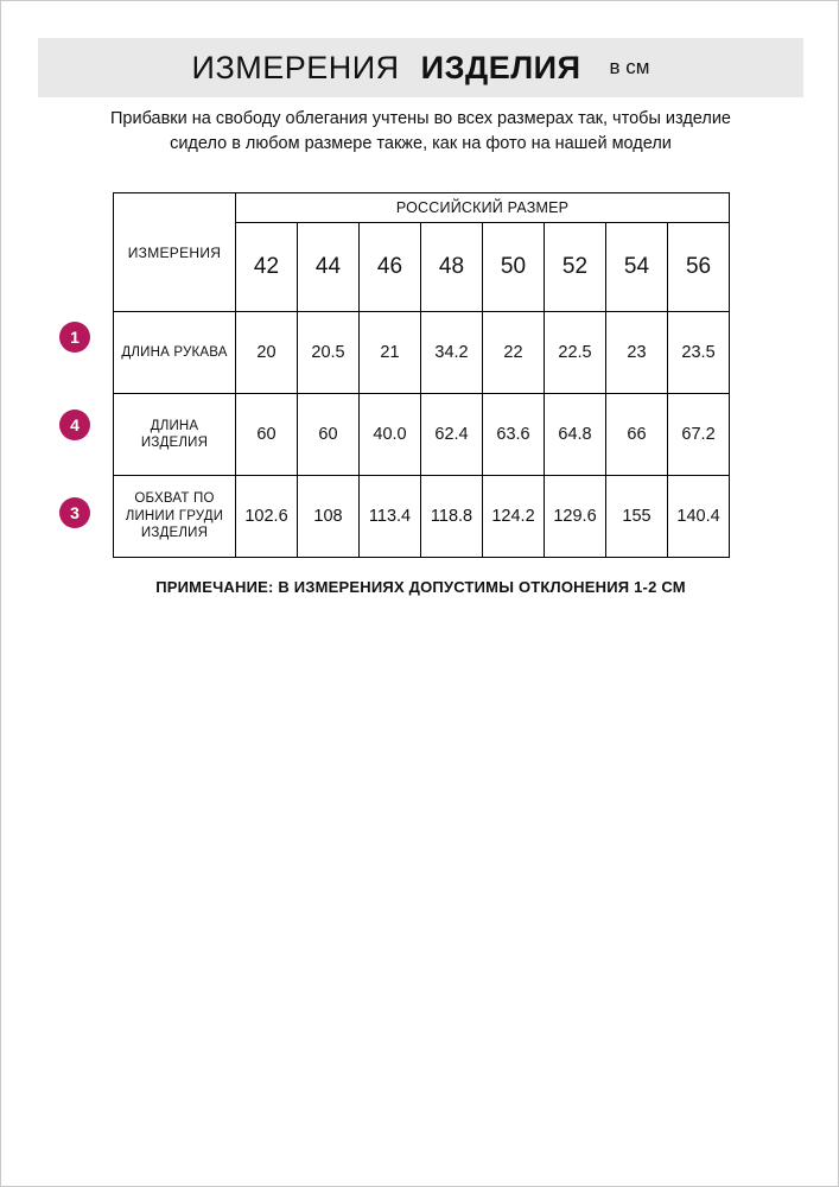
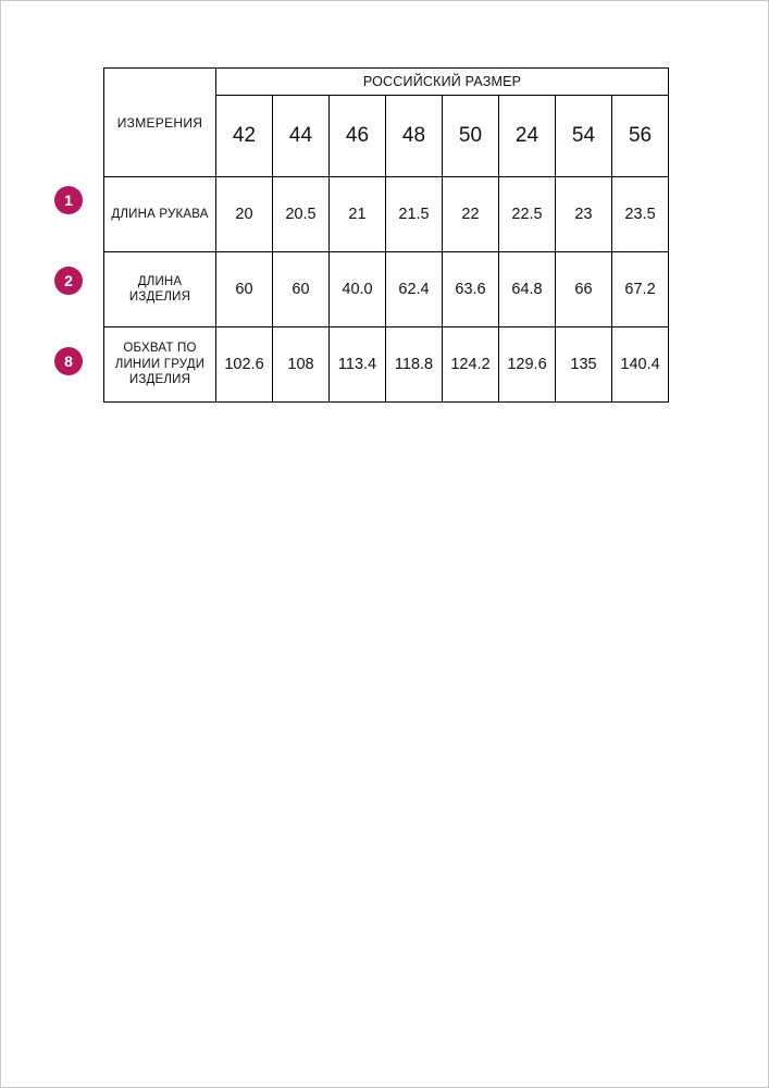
- ИЗМЕРЕНИЯ
- ИЗДЕЛИЯ
- в см
- Прибавки на свободу облегания учтены во всех размерах так, чтобы изделие сидело в любом размере также, как на фото на нашей модели
  1
- 4
+ 2
- 3
+ 8
  ИЗМЕРЕНИЯ	РОССИЙСКИЙ РАЗМЕР
- 42	44	46	48	50	52	54	56
+ 42	44	46	48	50	24	54	56
- ДЛИНА РУКАВА	20	20.5	21	34.2	22	22.5	23	23.5
+ ДЛИНА РУКАВА	20	20.5	21	21.5	22	22.5	23	23.5
  ДЛИНА ИЗДЕЛИЯ	60	60	40.0	62.4	63.6	64.8	66	67.2
- ОБХВАТ ПО ЛИНИИ ГРУДИ ИЗДЕЛИЯ	102.6	108	113.4	118.8	124.2	129.6	155	140.4
+ ОБХВАТ ПО ЛИНИИ ГРУДИ ИЗДЕЛИЯ	102.6	108	113.4	118.8	124.2	129.6	135	140.4
- ПРИМЕЧАНИЕ: В ИЗМЕРЕНИЯХ ДОПУСТИМЫ ОТКЛОНЕНИЯ 1-2 СМ
